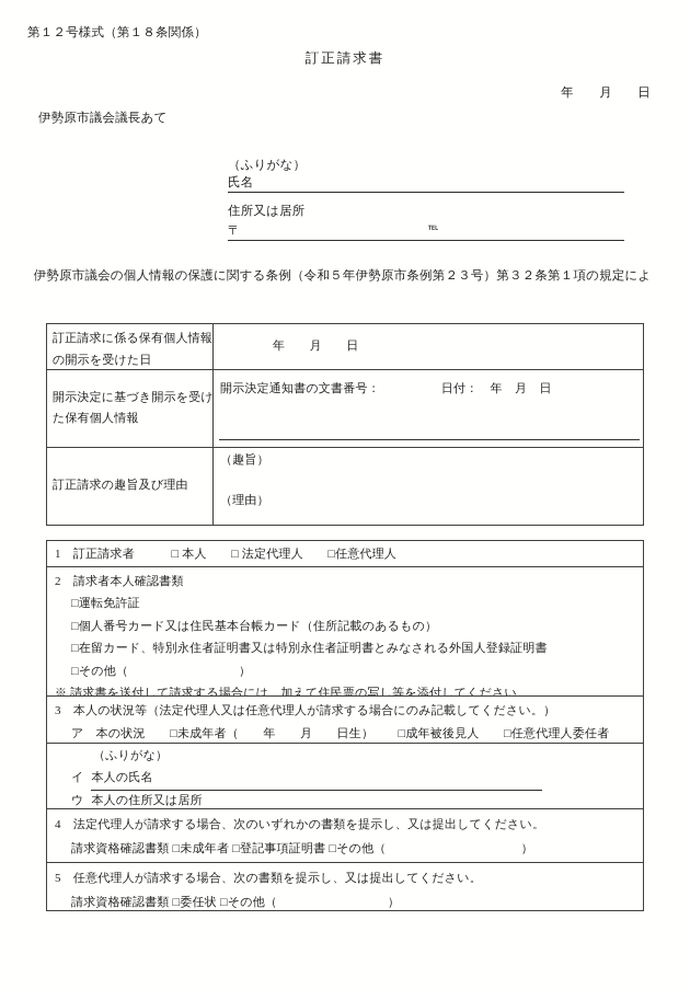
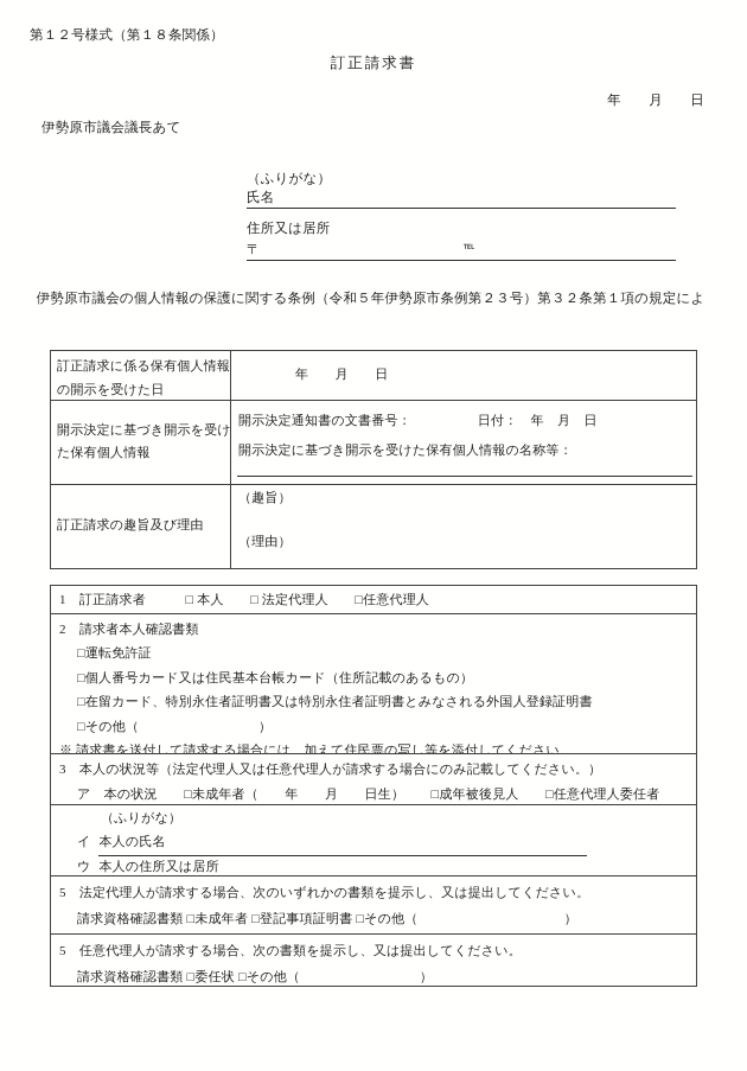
  第１２号様式（第１８条関係）
  訂正請求書
  年 月 日
  伊勢原市議会議長あて
  （ふりがな）
  氏名
  住所又は居所
  〒 ℡
  伊勢原市議会の個人情報の保護に関する条例（令和５年伊勢原市条例第２３号）第３２条第１項の規定によ
  訂正請求に係る保有個人情報
  の開示を受けた日
  年 月 日
  開示決定に基づき開示を受け
  た保有個人情報
  開示決定通知書の文書番号： 日付： 年 月 日
+ 開示決定に基づき開示を受けた保有個人情報の名称等：
  訂正請求の趣旨及び理由
  （趣旨）
  （理由）
  1 訂正請求者 □ 本人 □ 法定代理人 □任意代理人
  2 請求者本人確認書類
  □運転免許証
  □個人番号カード又は住民基本台帳カード（住所記載のあるもの）
  □在留カード、特別永住者証明書又は特別永住者証明書とみなされる外国人登録証明書
  □その他（ ）
  ※ 請求書を送付して請求する場合には、加えて住民票の写し等を添付してください。
  3 本人の状況等（法定代理人又は任意代理人が請求する場合にのみ記載してください。）
  ア 本の状況 □未成年者（ 年 月 日生） □成年被後見人 □任意代理人委任者
  （ふりがな）
  イ 本人の氏名
  ウ 本人の住所又は居所
- 4 法定代理人が請求する場合、次のいずれかの書類を提示し、又は提出してください。
+ 5 法定代理人が請求する場合、次のいずれかの書類を提示し、又は提出してください。
  請求資格確認書類 □未成年者 □登記事項証明書 □その他（ ）
  5 任意代理人が請求する場合、次の書類を提示し、又は提出してください。
  請求資格確認書類 □委任状 □その他（ ）
